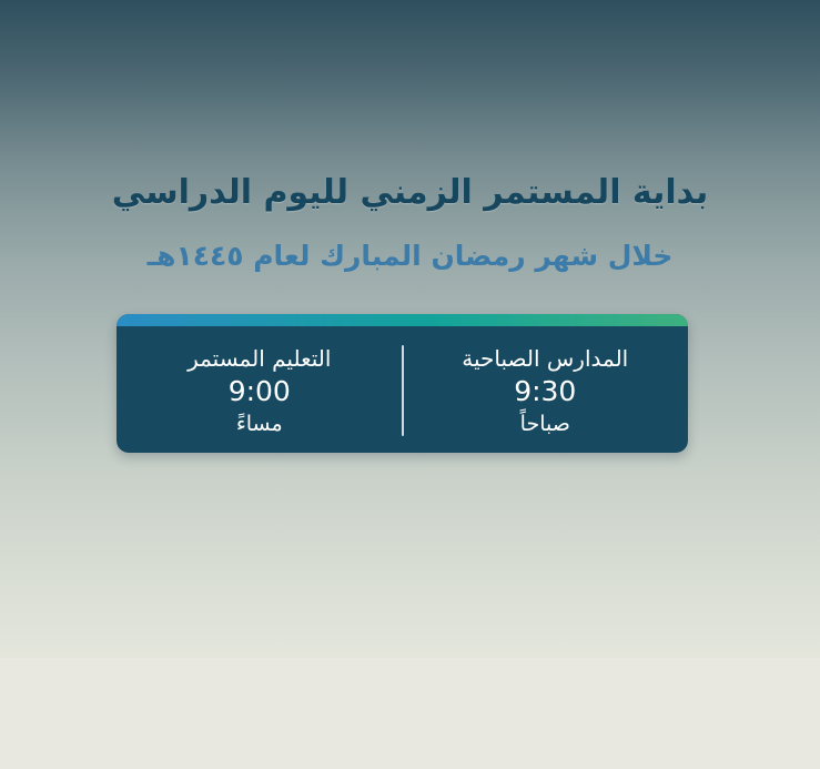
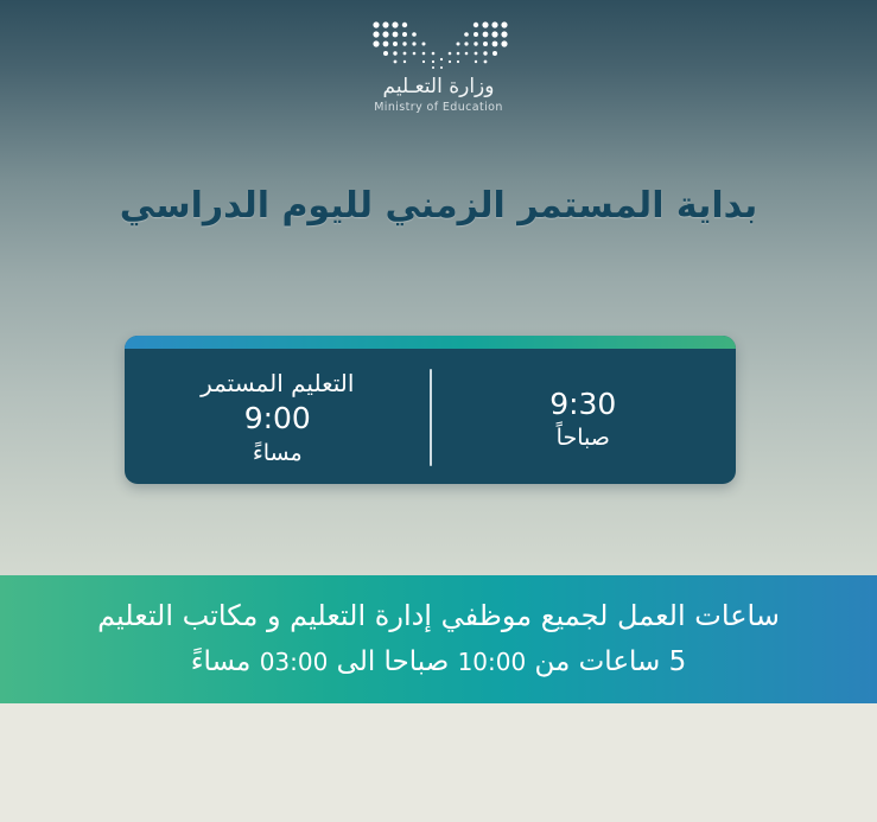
+ وزارة التعـليم
+ Ministry of Education
  بداية المستمر الزمني لليوم الدراسي
- خلال شهر رمضان المبارك لعام ١٤٤٥هـ
- المدارس الصباحية
  9:30
  صباحاً
  التعليم المستمر
  9:00
  مساءً
+ ساعات العمل لجميع موظفي إدارة التعليم و مكاتب التعليم
+ 5 ساعات من 10:00 صباحا الى 03:00 مساءً
